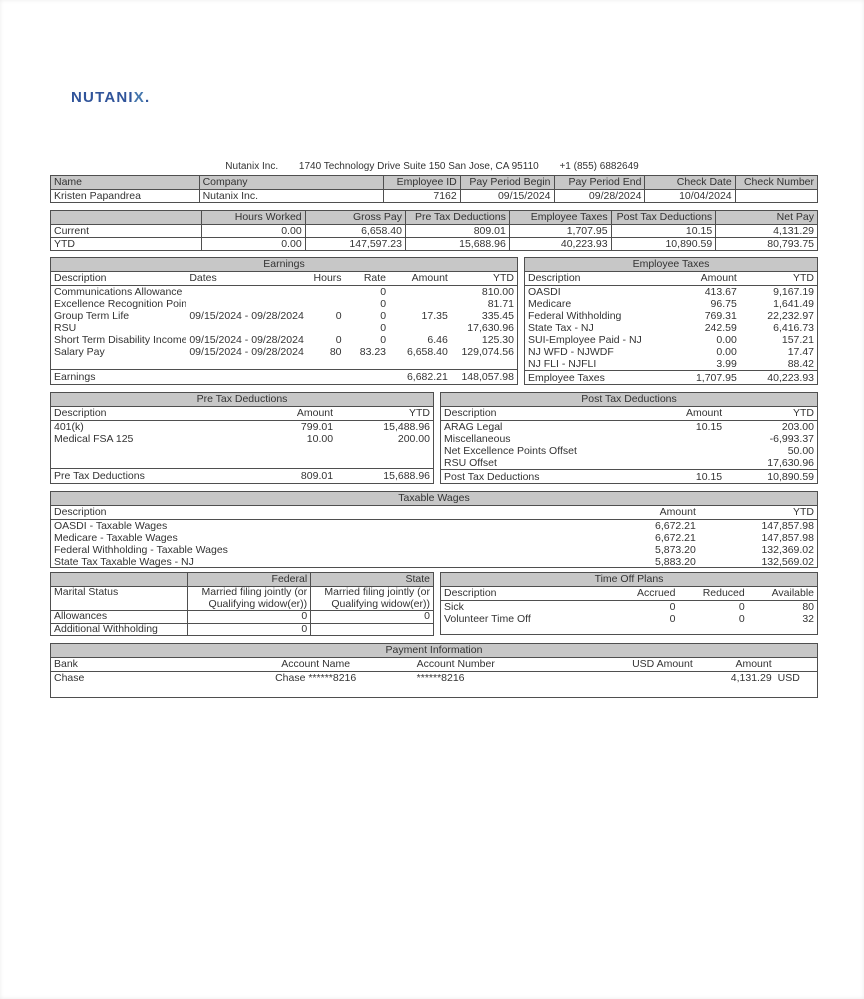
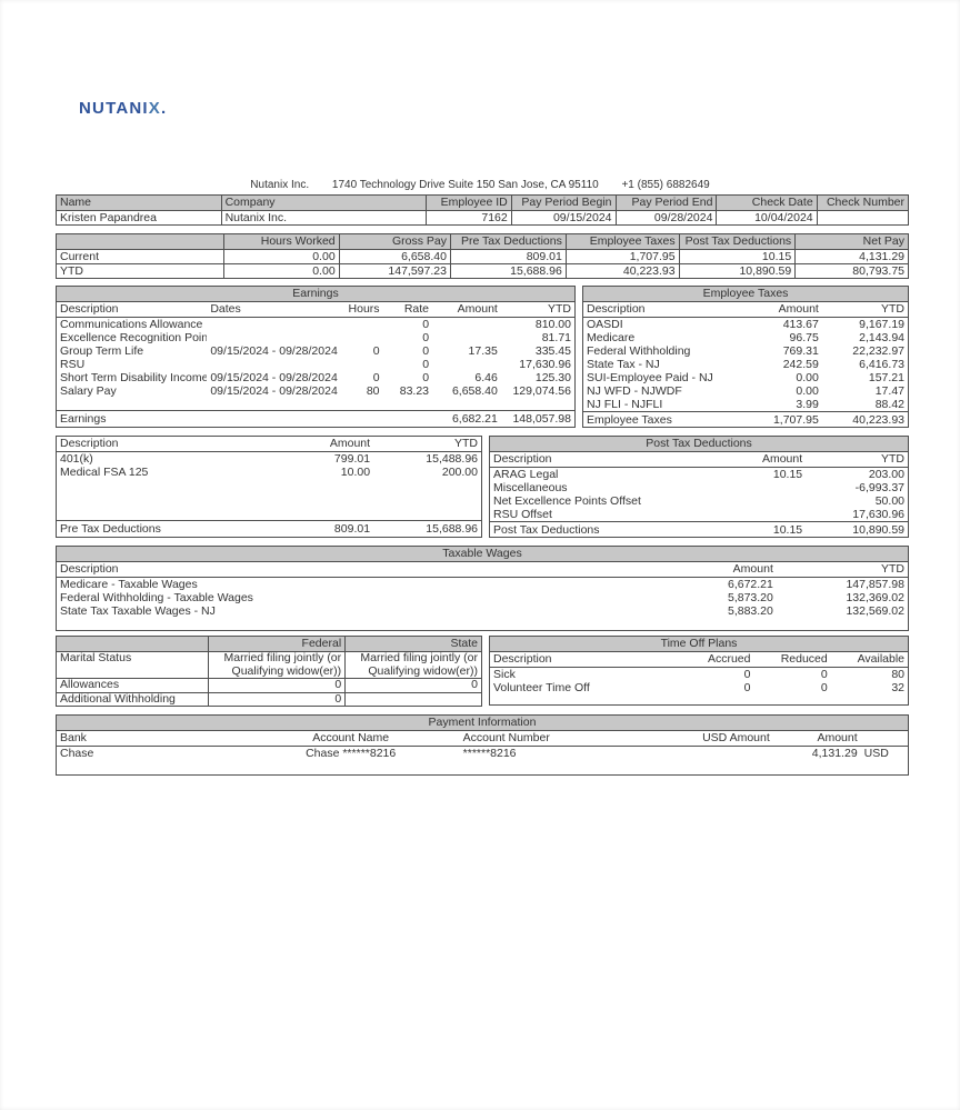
  NUTANIX.
  Nutanix Inc. 1740 Technology Drive Suite 150 San Jose, CA 95110 +1 (855) 6882649
  Name	Company	Employee ID	Pay Period Begin	Pay Period End	Check Date	Check Number
  Kristen Papandrea	Nutanix Inc.	7162	09/15/2024	09/28/2024	10/04/2024
  	Hours Worked	Gross Pay	Pre Tax Deductions	Employee Taxes	Post Tax Deductions	Net Pay
  Current	0.00	6,658.40	809.01	1,707.95	10.15	4,131.29
  YTD	0.00	147,597.23	15,688.96	40,223.93	10,890.59	80,793.75
  Earnings
  Description	Dates	Hours	Rate	Amount	YTD
  Communications Allowance			0		810.00
  Excellence Recognition Poin			0		81.71
  Group Term Life	09/15/2024 - 09/28/2024	0	0	17.35	335.45
  RSU			0		17,630.96
  Short Term Disability Income	09/15/2024 - 09/28/2024	0	0	6.46	125.30
  Salary Pay	09/15/2024 - 09/28/2024	80	83.23	6,658.40	129,074.56
  Earnings				6,682.21	148,057.98
  Employee Taxes
  Description	Amount	YTD
  OASDI	413.67	9,167.19
- Medicare	96.75	1,641.49
+ Medicare	96.75	2,143.94
  Federal Withholding	769.31	22,232.97
  State Tax - NJ	242.59	6,416.73
  SUI-Employee Paid - NJ	0.00	157.21
  NJ WFD - NJWDF	0.00	17.47
  NJ FLI - NJFLI	3.99	88.42
  Employee Taxes	1,707.95	40,223.93
- Pre Tax Deductions
  Description	Amount	YTD
  401(k)	799.01	15,488.96
  Medical FSA 125	10.00	200.00
  Pre Tax Deductions	809.01	15,688.96
  Post Tax Deductions
  Description	Amount	YTD
  ARAG Legal	10.15	203.00
  Miscellaneous		-6,993.37
  Net Excellence Points Offset		50.00
  RSU Offset		17,630.96
  Post Tax Deductions	10.15	10,890.59
  Taxable Wages
  Description	Amount	YTD
- OASDI - Taxable Wages	6,672.21	147,857.98
  Medicare - Taxable Wages	6,672.21	147,857.98
  Federal Withholding - Taxable Wages	5,873.20	132,369.02
  State Tax Taxable Wages - NJ	5,883.20	132,569.02
  	Federal	State
  Marital Status	Married filing jointly (or Qualifying widow(er))	Married filing jointly (or Qualifying widow(er))
  Allowances	0	0
  Additional Withholding	0
  Time Off Plans
  Description	Accrued	Reduced	Available
  Sick	0	0	80
  Volunteer Time Off	0	0	32
  Payment Information
  Bank	Account Name	Account Number	USD Amount	Amount
  Chase	Chase ******8216	******8216		4,131.29	USD
